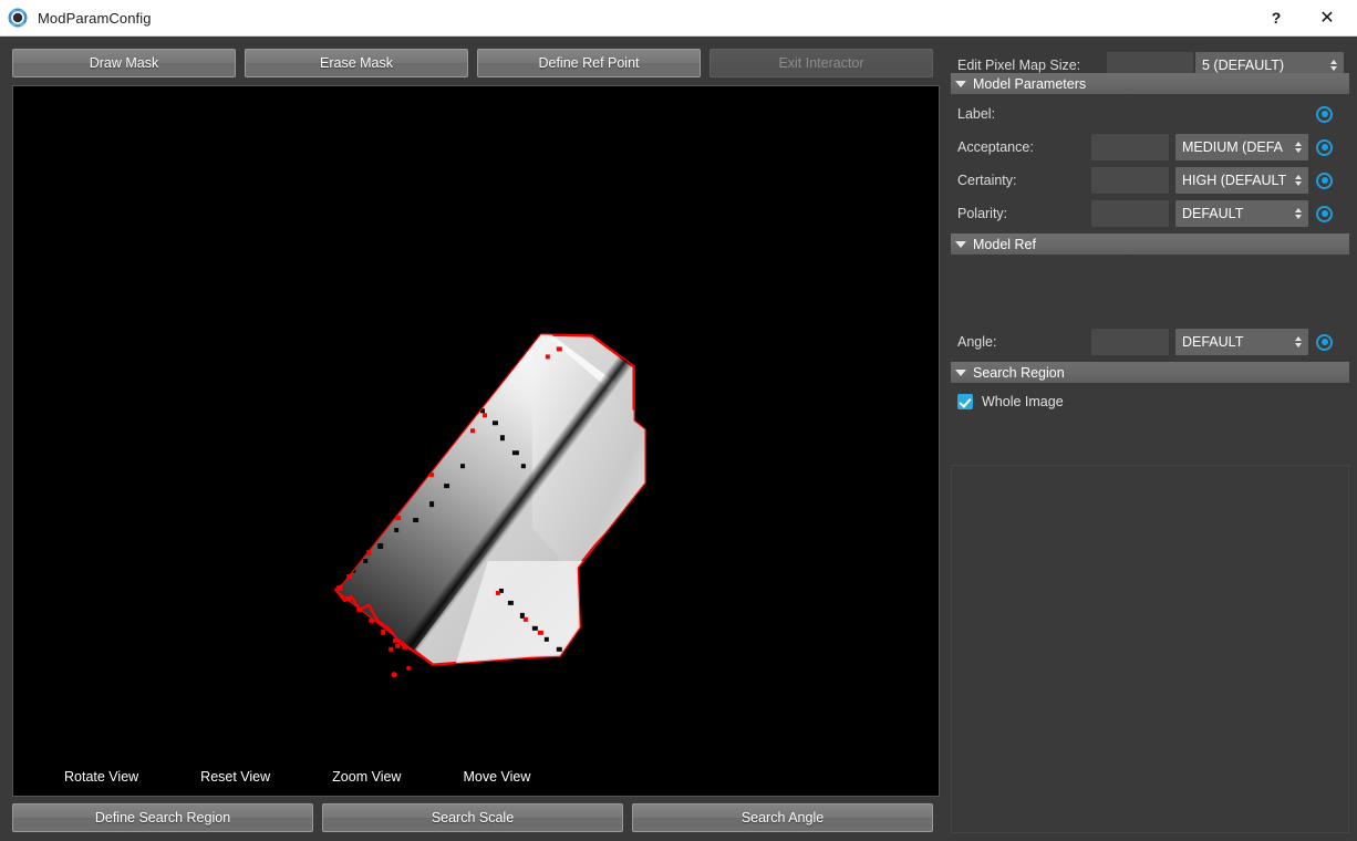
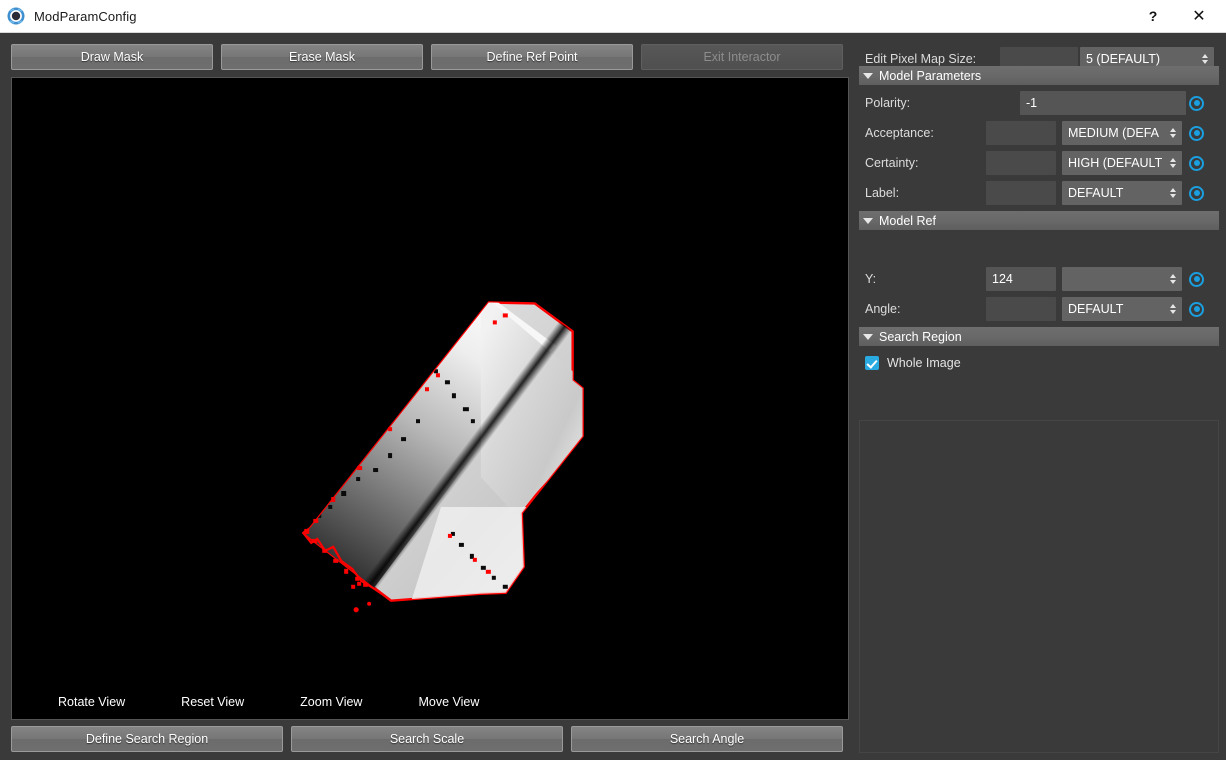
  ModParamConfig
  ?
  ✕
  Draw Mask
  Erase Mask
  Define Ref Point
  Exit Interactor
  Rotate View
  Reset View
  Zoom View
  Move View
  Define Search Region
  Search Scale
  Search Angle
  Edit Pixel Map Size:
  5 (DEFAULT)
  Model Parameters
- Label:
+ Polarity:
+ -1
  Acceptance:
  MEDIUM (DEFA
  Certainty:
  HIGH (DEFAULT
- Polarity:
+ Label:
  DEFAULT
  Model Ref
+ Y:
+ 124
  Angle:
  DEFAULT
  Search Region
  Whole Image
